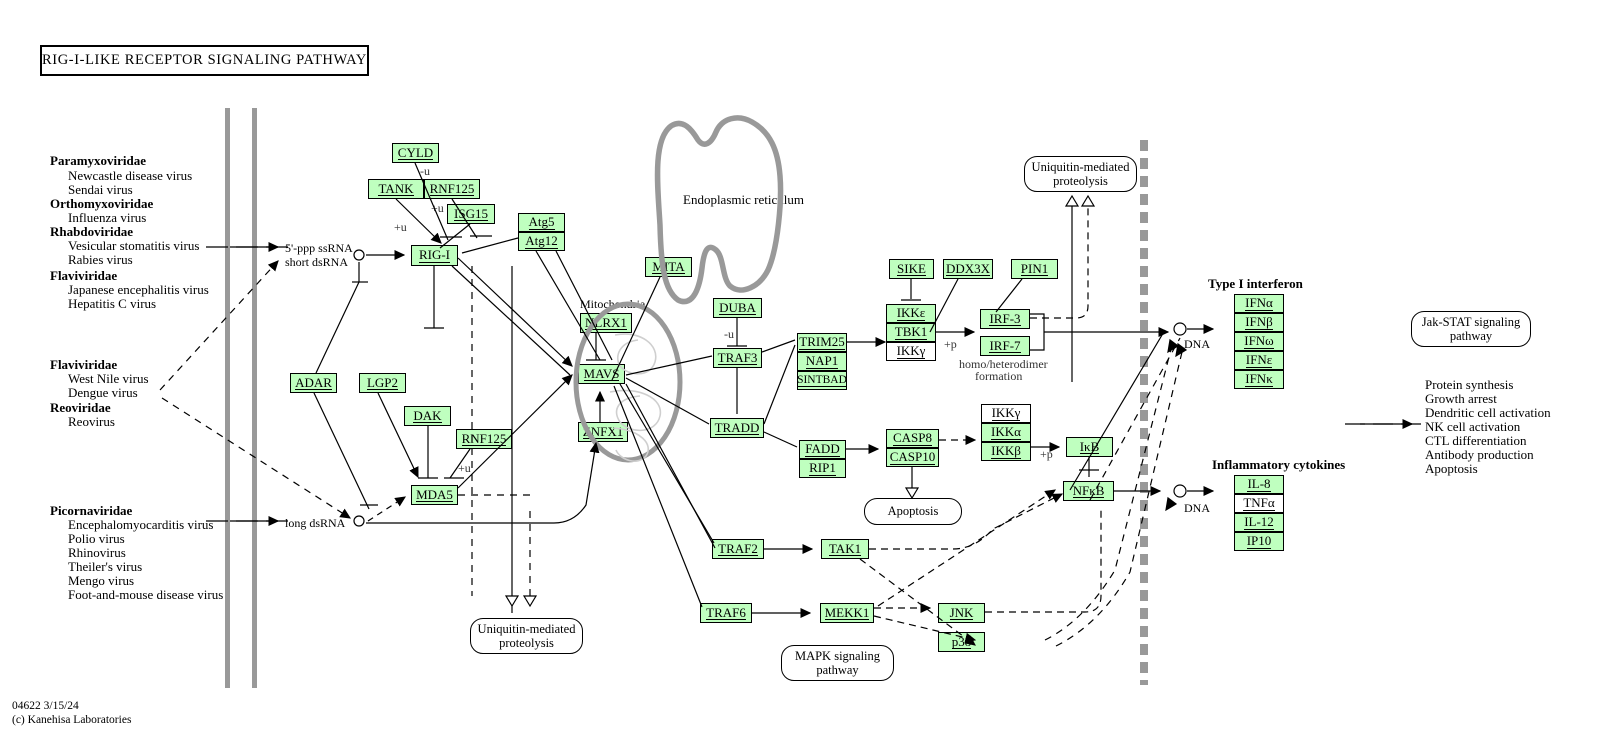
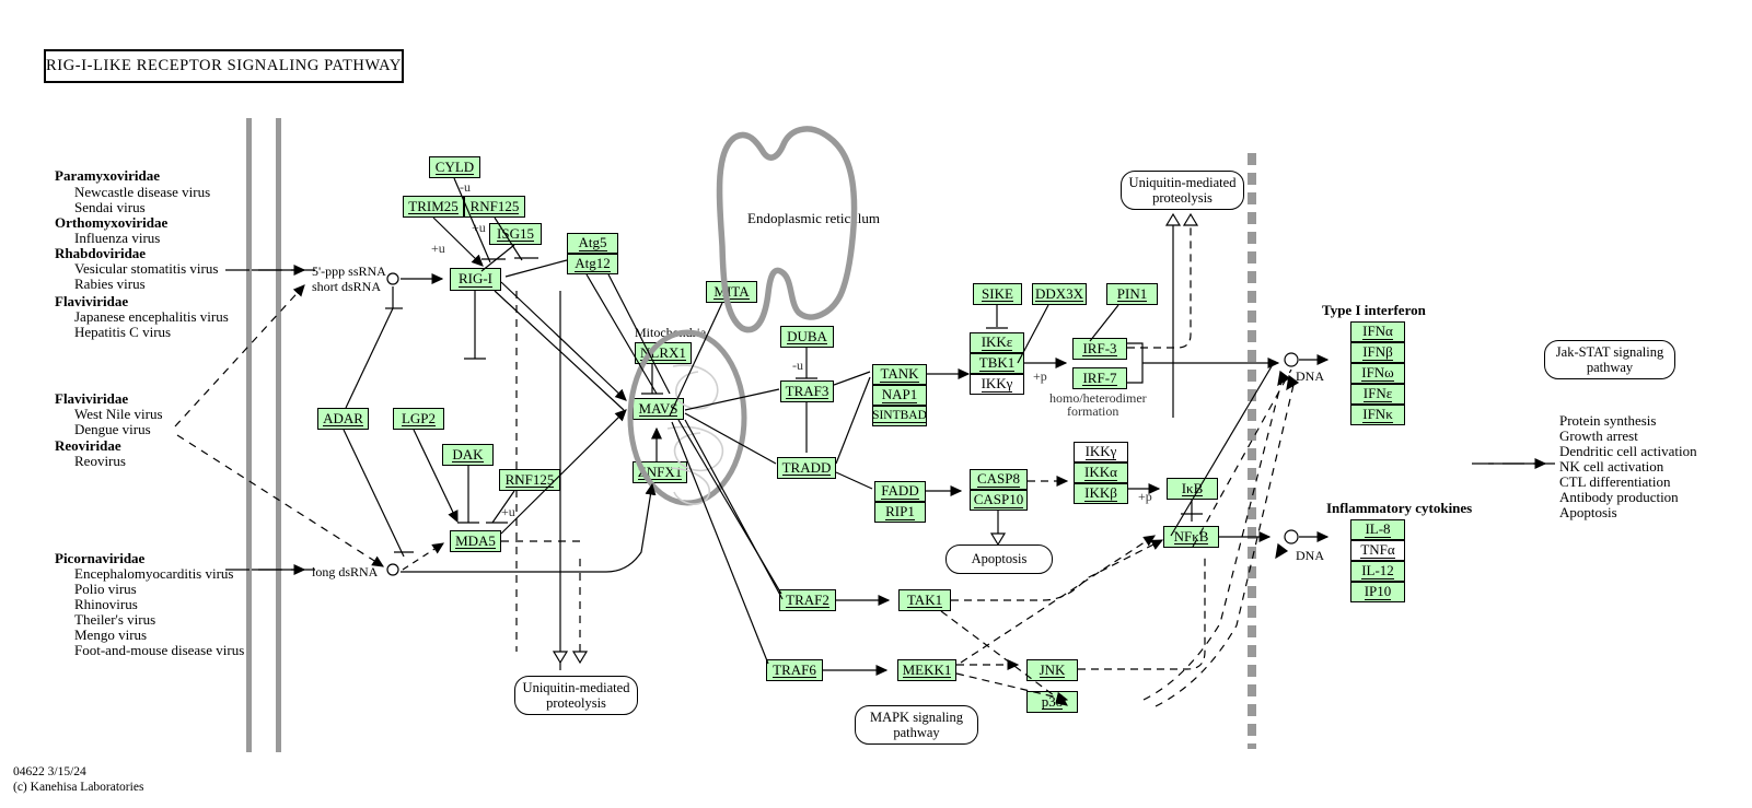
  RIG-I-LIKE RECEPTOR SIGNALING PATHWAY
  Paramyxoviridae
  Newcastle disease virus
  Sendai virus
  Orthomyxoviridae
  Influenza virus
  Rhabdoviridae
  Vesicular stomatitis virus
  Rabies virus
  Flaviviridae
  Japanese encephalitis virus
  Hepatitis C virus
  Flaviviridae
  West Nile virus
  Dengue virus
  Reoviridae
  Reovirus
  Picornaviridae
  Encephalomyocarditis virus
  Polio virus
  Rhinovirus
  Theiler's virus
  Mengo virus
  Foot-and-mouse disease virus
  5'-ppp ssRNA
  short dsRNA
  long dsRNA
  Endoplasmic reticlum
  DNA
  DNA
  Type I interferon
  Inflammatory cytokines
  -u
  +u
  +u
  -u
  +p
  +p
  homo/heterodimer
  formation
  CYLD
- TANK
+ TRIM25
  RNF125
  ISG15
  Atg5
  Atg12
  RIG-I
  ADAR
  LGP2
  DAK
  RNF125
  MDA5
  MITA
  NLRX1
  MAV
  NFX1
  DUBA
  TRAF3
  TRADD
- TRIM25
+ TANK
  NAP1
  SINTBAD
  FADD
  RIP1
  CASP8
  CASP10
  SIKE
  DDX3X
  PIN1
  IKKε
  TBK1
  IKKγ
  IRF-3
  IRF-7
  IKKγ
  IKKα
  IKKβ
  IκB
  NFκB
  TRAF2
  TAK1
  TRAF6
  MEKK1
  JNK
  p38
  IFNα
  IFNβ
  IFNω
  IFNε
  IFNκ
  IL-8
  TNFα
  IL-12
  IP10
  Uniquitin-mediated
  proteolysis
  Uniquitin-mediated
  proteolysis
  Apoptosis
  MAPK signaling
  pathway
  Jak-STAT signaling
  pathway
  Protein synthesis
  Growth arrest
  Dendritic cell activation
  NK cell activation
  CTL differentiation
  Antibody production
  Apoptosis
  04622 3/15/24
  (c) Kanehisa Laboratories
